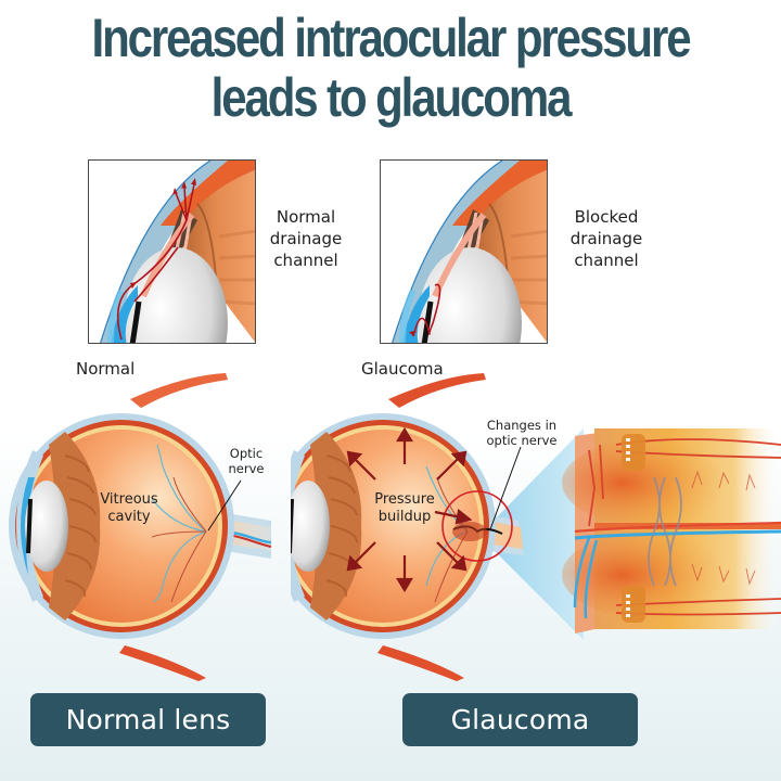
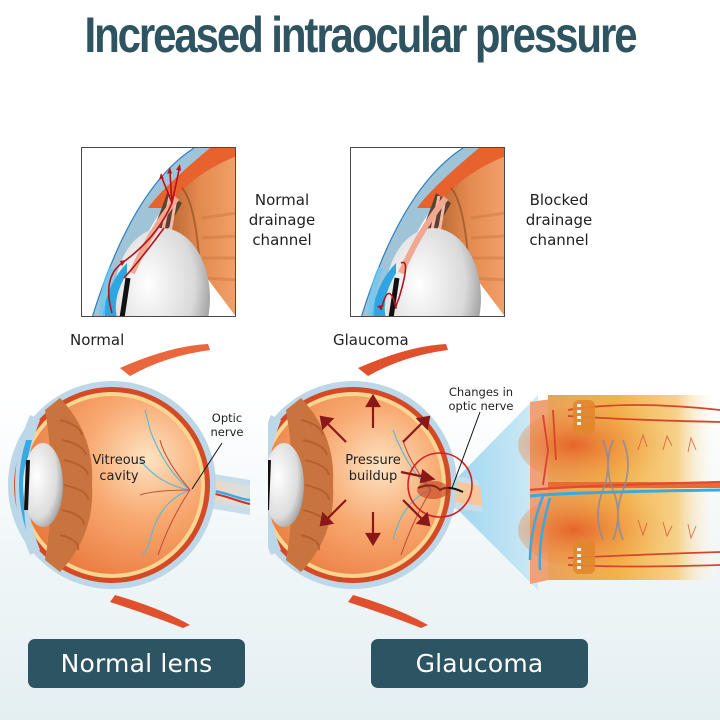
  Increased intraocular pressure
- leads to glaucoma
  Normal
  drainage
  channel
  Blocked
  drainage
  channel
  Normal
  Glaucoma
  Vitreous
  cavity
  Optic
  nerve
  Pressure
  buildup
  Changes in
  optic nerve
  Normal lens
  Glaucoma
